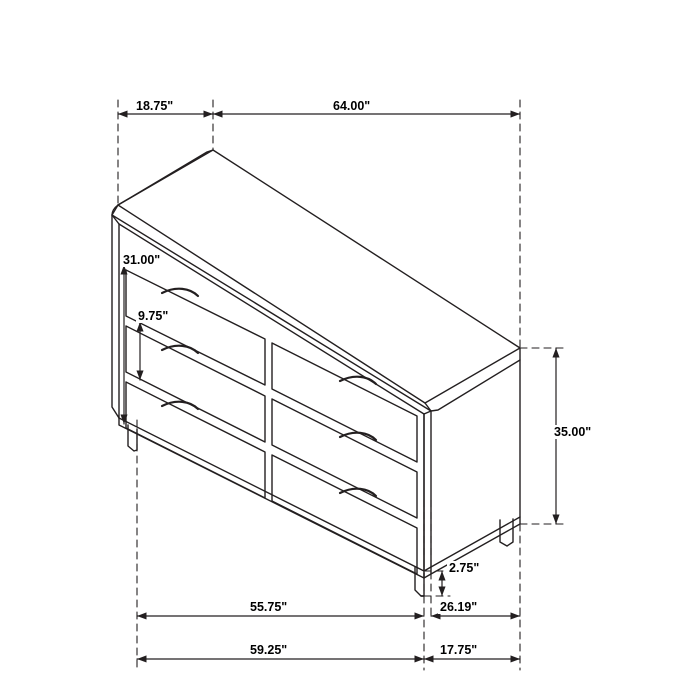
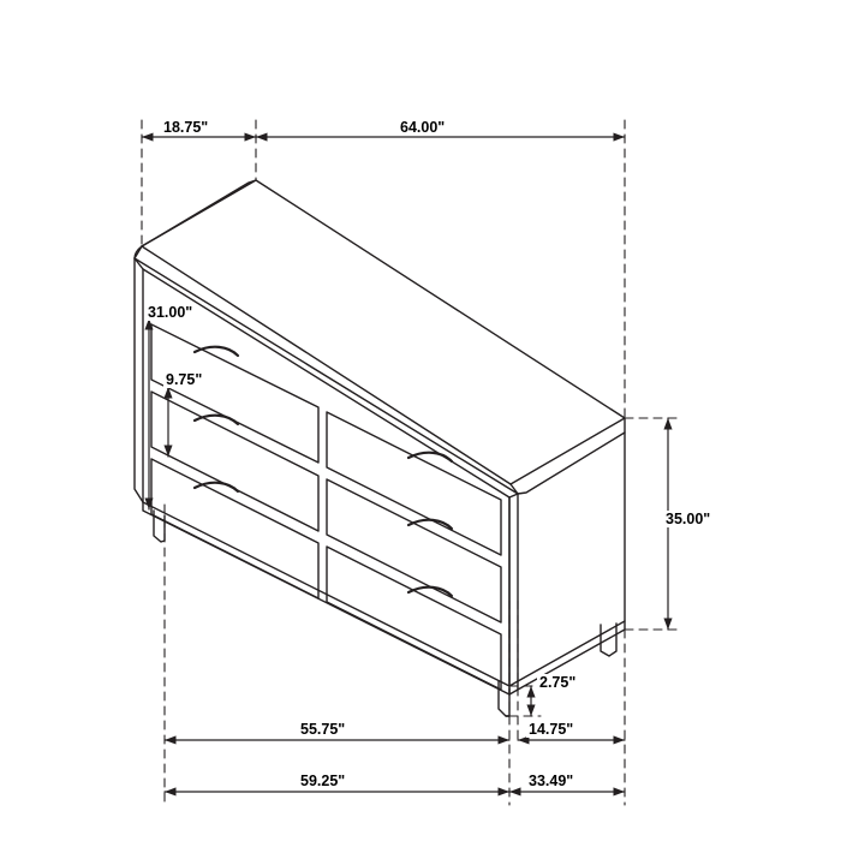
  18.75"
  64.00"
  31.00"
  9.75"
  35.00"
  2.75"
  55.75"
- 26.19"
+ 14.75"
  59.25"
- 17.75"
+ 33.49"
